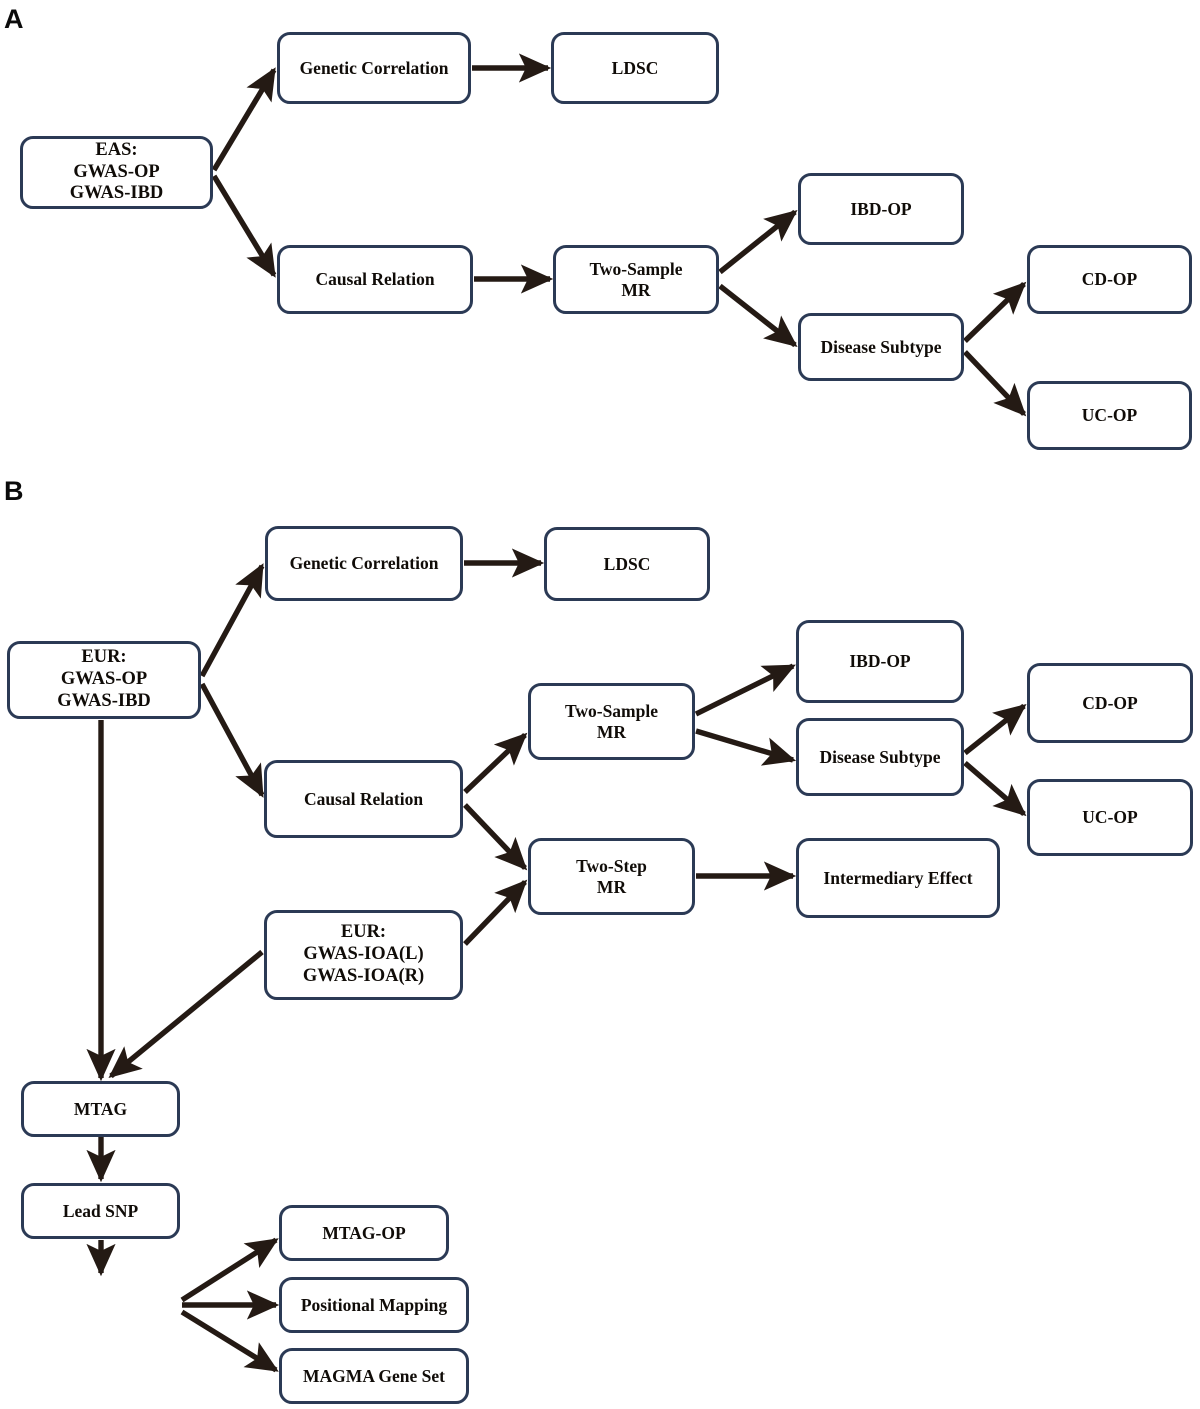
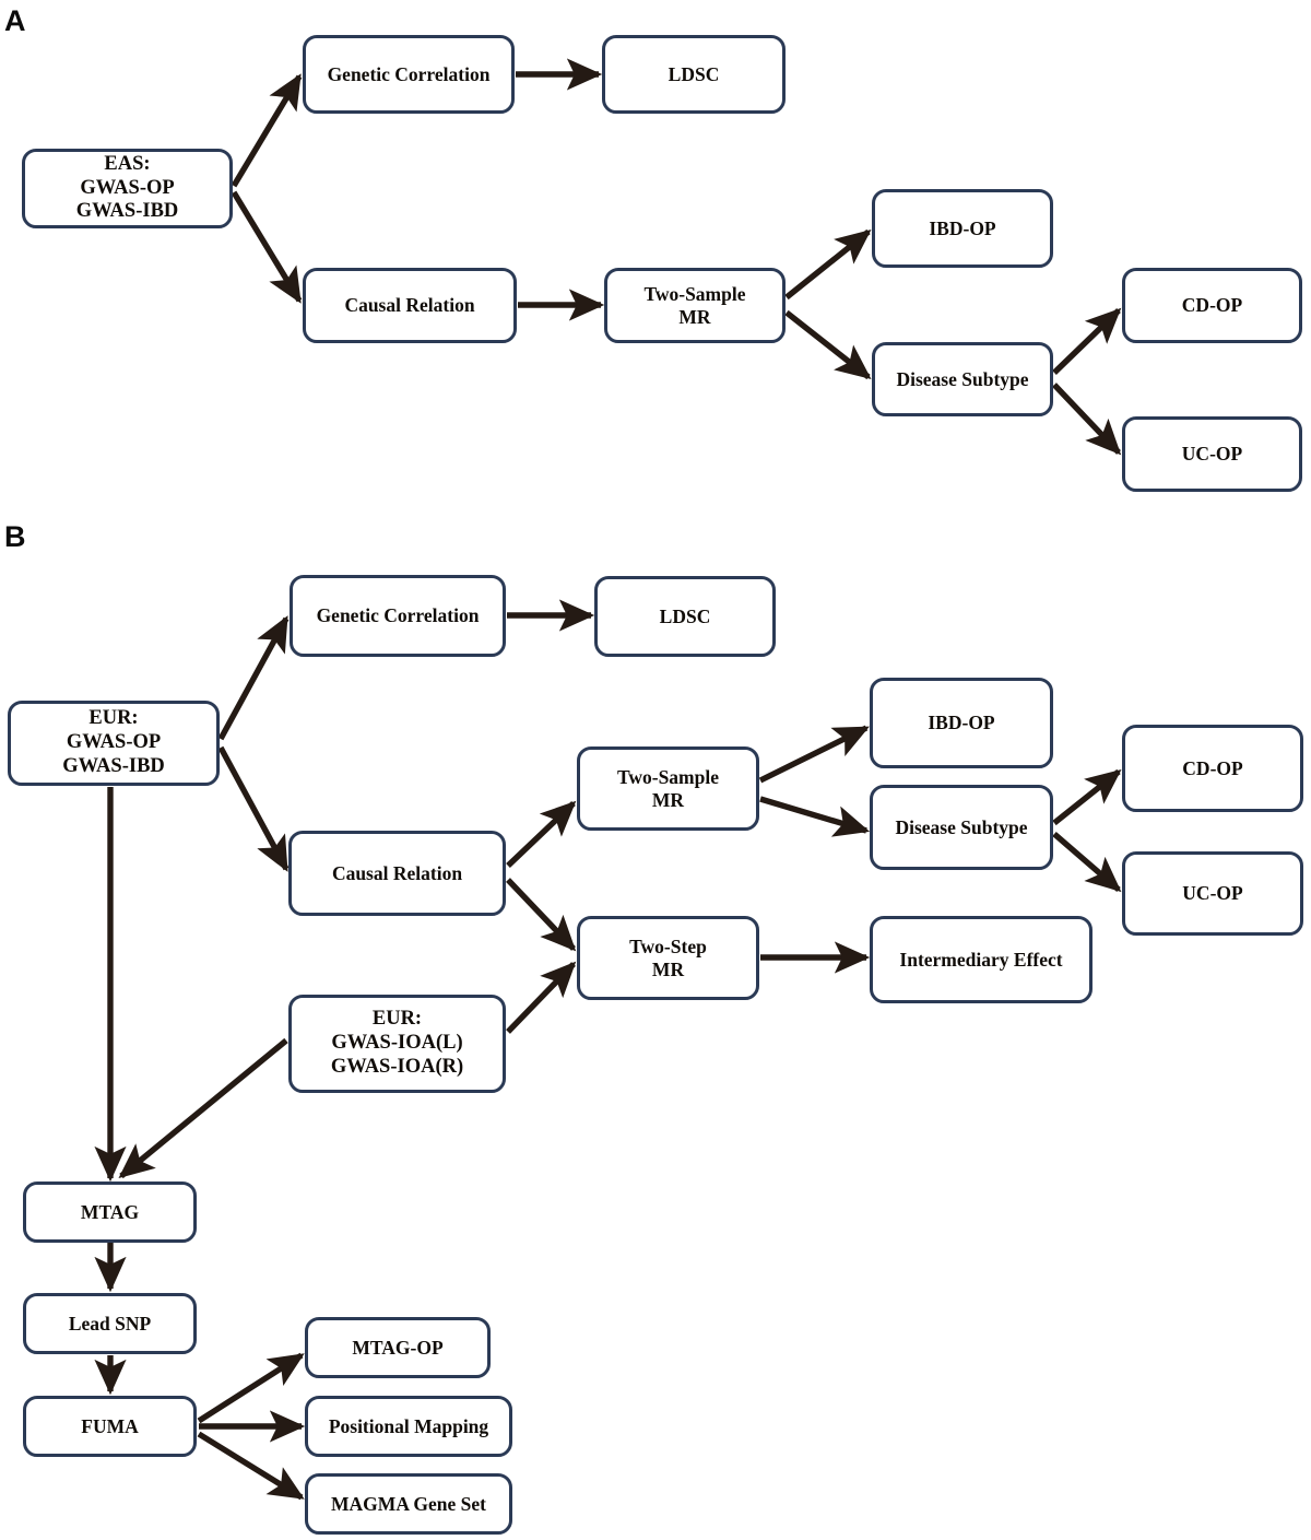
  A
  B
  EAS:
  GWAS-OP
  GWAS-IBD
  Genetic Correlation
  LDSC
  Causal Relation
  Two-Sample
  MR
  IBD-OP
  Disease Subtype
  CD-OP
  UC-OP
  EUR:
  GWAS-OP
  GWAS-IBD
  Genetic Correlation
  LDSC
  Causal Relation
  EUR:
  GWAS-IOA(L)
  GWAS-IOA(R)
  Two-Sample
  MR
  Two-Step
  MR
  IBD-OP
  Disease Subtype
  CD-OP
  UC-OP
  Intermediary Effect
  MTAG
  Lead SNP
+ FUMA
  MTAG-OP
  Positional Mapping
  MAGMA Gene Set
